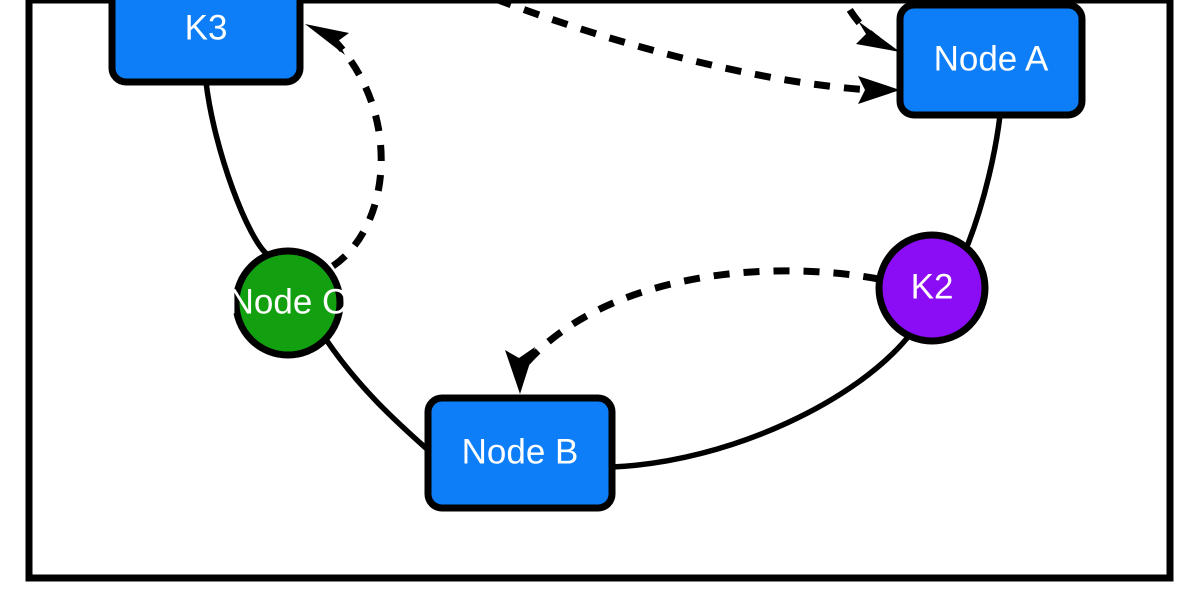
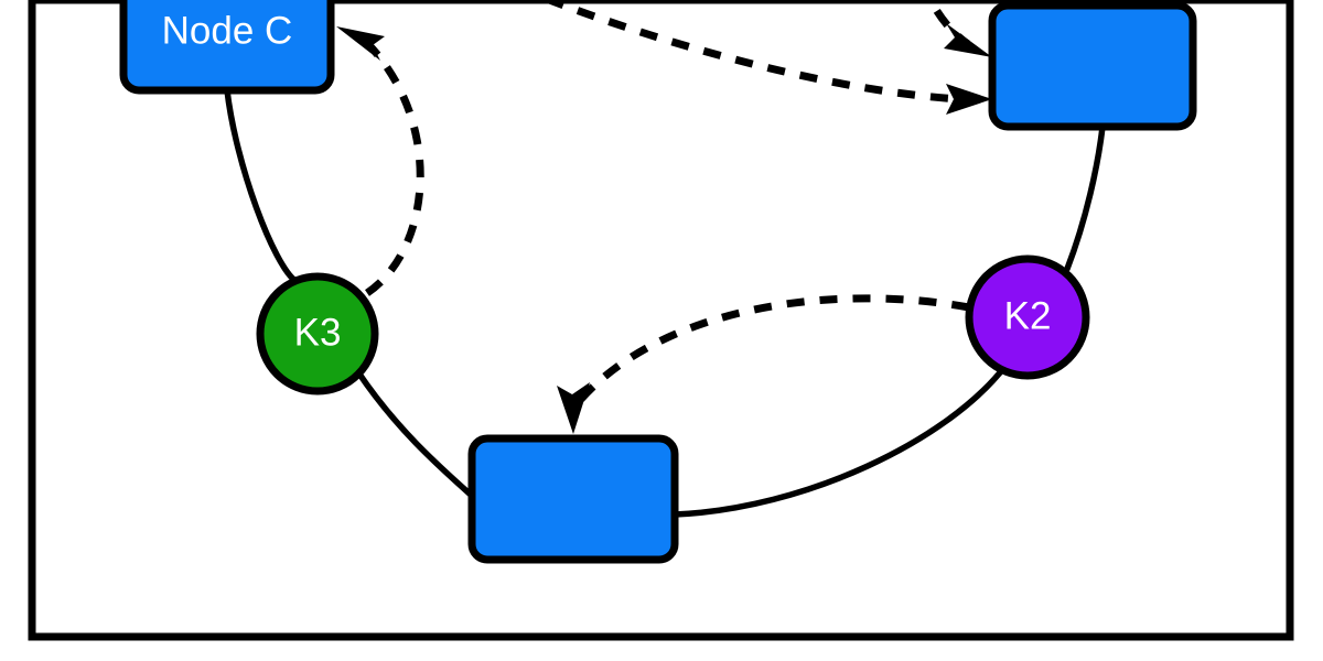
- K3
+ Node C
- Node A
- Node B
- Node C
+ K3
  K2
